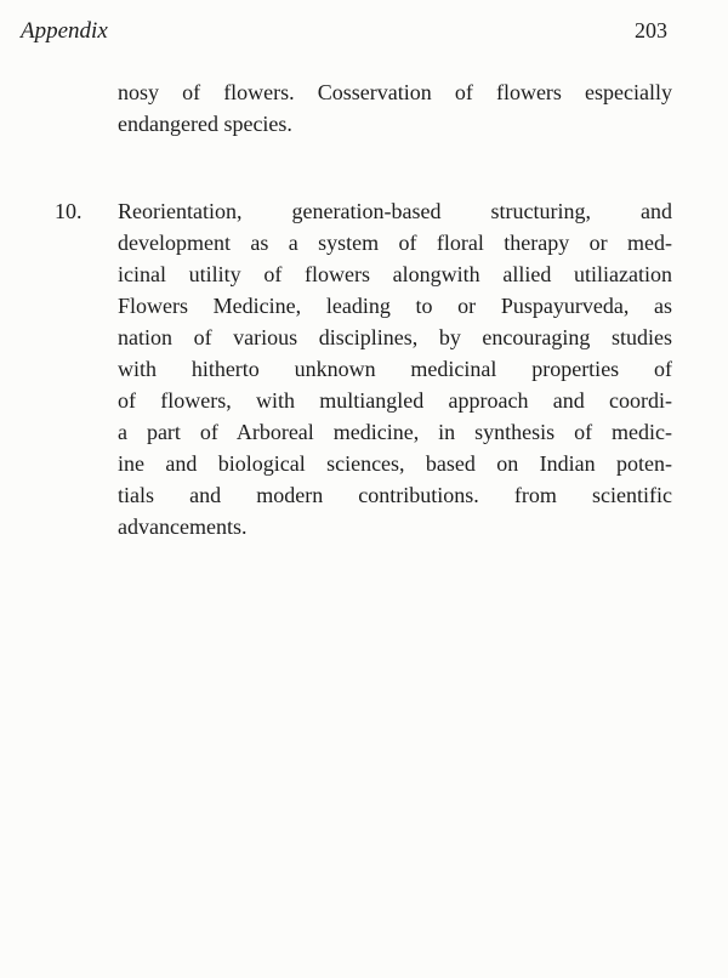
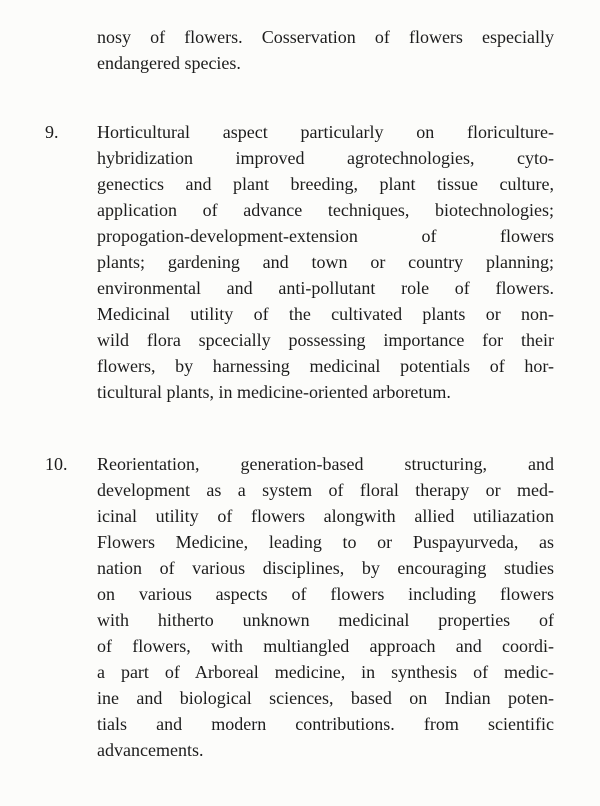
- Appendix
- 203
  nosy of flowers. Cosservation of flowers especially
  endangered species.
+ 9.
+ Horticultural aspect particularly on floriculture-
+ hybridization improved agrotechnologies, cyto-
+ genectics and plant breeding, plant tissue culture,
+ application of advance techniques, biotechnologies;
+ propogation-development-extension of flowers
+ plants; gardening and town or country planning;
+ environmental and anti-pollutant role of flowers.
+ Medicinal utility of the cultivated plants or non-
+ wild flora spcecially possessing importance for their
+ flowers, by harnessing medicinal potentials of hor-
+ ticultural plants, in medicine-oriented arboretum.
  10.
  Reorientation, generation-based structuring, and
  development as a system of floral therapy or med-
  icinal utility of flowers alongwith allied utiliazation
  Flowers Medicine, leading to or Puspayurveda, as
  nation of various disciplines, by encouraging studies
+ on various aspects of flowers including flowers
  with hitherto unknown medicinal properties of
  of flowers, with multiangled approach and coordi-
  a part of Arboreal medicine, in synthesis of medic-
  ine and biological sciences, based on Indian poten-
  tials and modern contributions. from scientific
  advancements.
